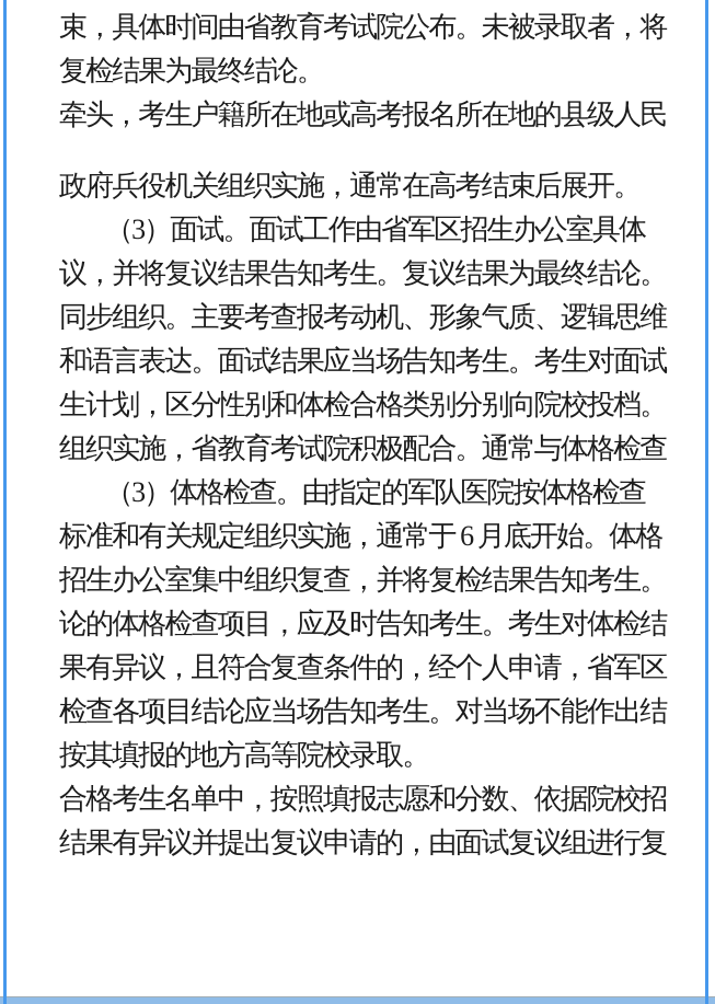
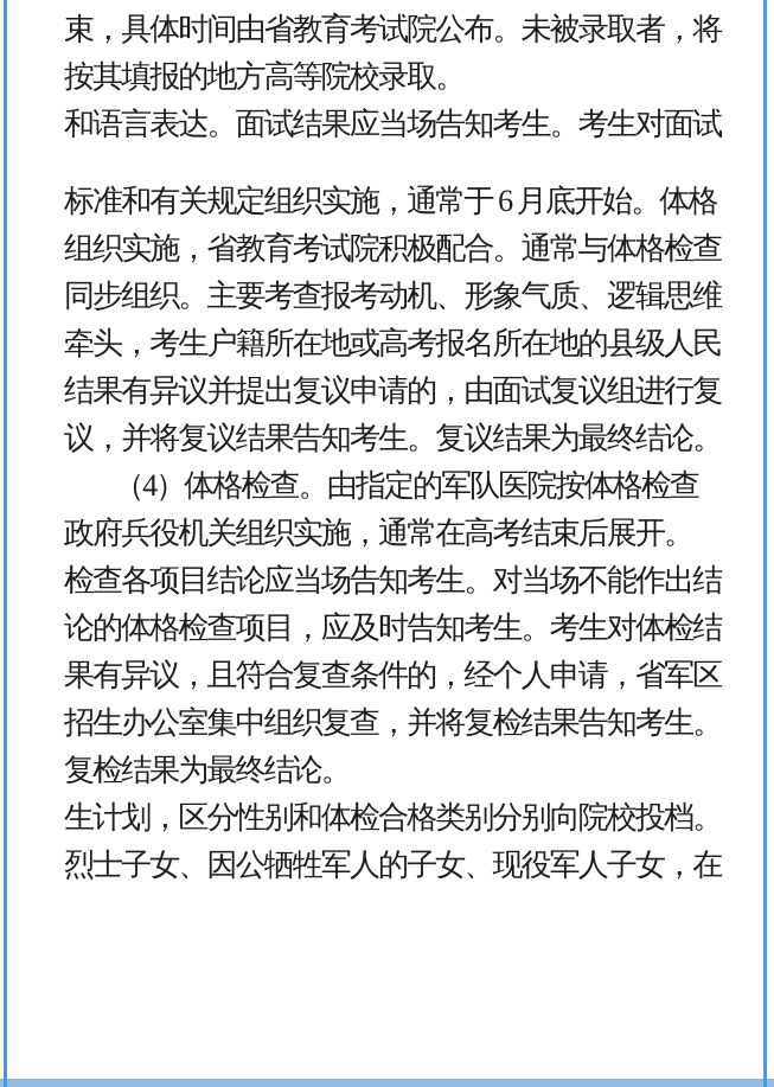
  束，具体时间由省教育考试院公布。未被录取者，将
- 复检结果为最终结论。
+ 按其填报的地方高等院校录取。
- 牵头，考生户籍所在地或高考报名所在地的县级人民
+ 和语言表达。面试结果应当场告知考生。考生对面试
- 政府兵役机关组织实施，通常在高考结束后展开。
+ 标准和有关规定组织实施，通常于 6 月底开始。体格
- （3）面试。面试工作由省军区招生办公室具体
- 议，并将复议结果告知考生。复议结果为最终结论。
+ 组织实施，省教育考试院积极配合。通常与体格检查
  同步组织。主要考查报考动机、形象气质、逻辑思维
- 和语言表达。面试结果应当场告知考生。考生对面试
+ 牵头，考生户籍所在地或高考报名所在地的县级人民
- 生计划，区分性别和体检合格类别分别向院校投档。
+ 结果有异议并提出复议申请的，由面试复议组进行复
- 组织实施，省教育考试院积极配合。通常与体格检查
+ 议，并将复议结果告知考生。复议结果为最终结论。
- （3）体格检查。由指定的军队医院按体格检查
+ （4）体格检查。由指定的军队医院按体格检查
- 标准和有关规定组织实施，通常于 6 月底开始。体格
+ 政府兵役机关组织实施，通常在高考结束后展开。
- 招生办公室集中组织复查，并将复检结果告知考生。
+ 检查各项目结论应当场告知考生。对当场不能作出结
  论的体格检查项目，应及时告知考生。考生对体检结
  果有异议，且符合复查条件的，经个人申请，省军区
- 检查各项目结论应当场告知考生。对当场不能作出结
+ 招生办公室集中组织复查，并将复检结果告知考生。
- 按其填报的地方高等院校录取。
+ 复检结果为最终结论。
- 合格考生名单中，按照填报志愿和分数、依据院校招
- 结果有异议并提出复议申请的，由面试复议组进行复
+ 生计划，区分性别和体检合格类别分别向院校投档。
+ 烈士子女、因公牺牲军人的子女、现役军人子女，在
